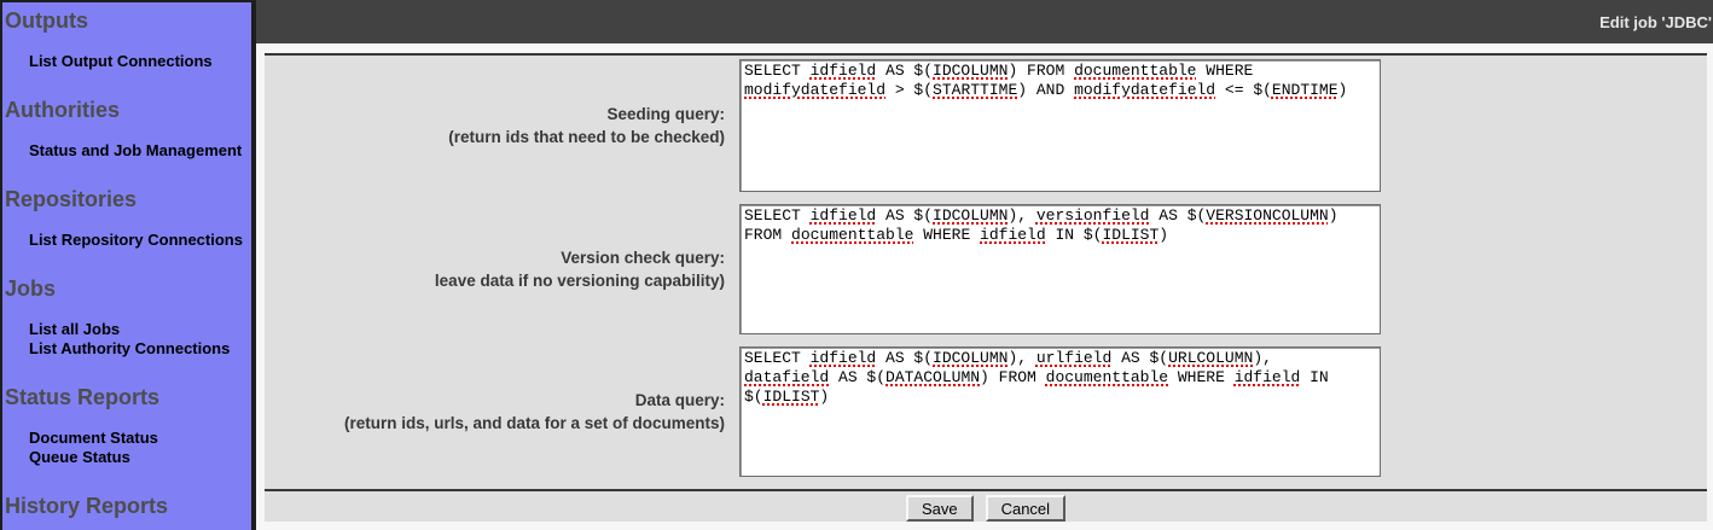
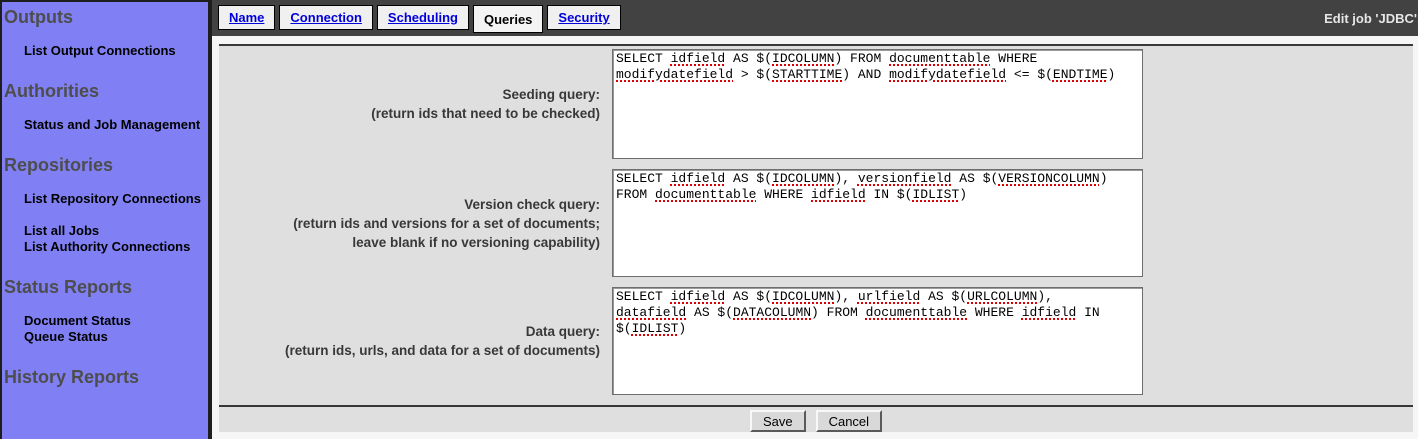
  Outputs
  List Output Connections
  Authorities
  Status and Job Management
  Repositories
  List Repository Connections
- Jobs
  List all Jobs
  List Authority Connections
  Status Reports
  Document Status
  Queue Status
  History Reports
+ Name
+ Connection
+ Scheduling
+ Queries
+ Security
  Edit job 'JDBC'
  Seeding query:
  (return ids that need to be checked)
  SELECT idfield AS $(IDCOLUMN) FROM documenttable WHERE
  modifydatefield > $(STARTTIME) AND modifydatefield <= $(ENDTIME)
  Version check query:
+ (return ids and versions for a set of documents;
- leave data if no versioning capability)
+ leave blank if no versioning capability)
  SELECT idfield AS $(IDCOLUMN), versionfield AS $(VERSIONCOLUMN)
  FROM documenttable WHERE idfield IN $(IDLIST)
  Data query:
  (return ids, urls, and data for a set of documents)
  SELECT idfield AS $(IDCOLUMN), urlfield AS $(URLCOLUMN),
  datafield AS $(DATACOLUMN) FROM documenttable WHERE idfield IN
  $(IDLIST)
  Save
  Cancel
